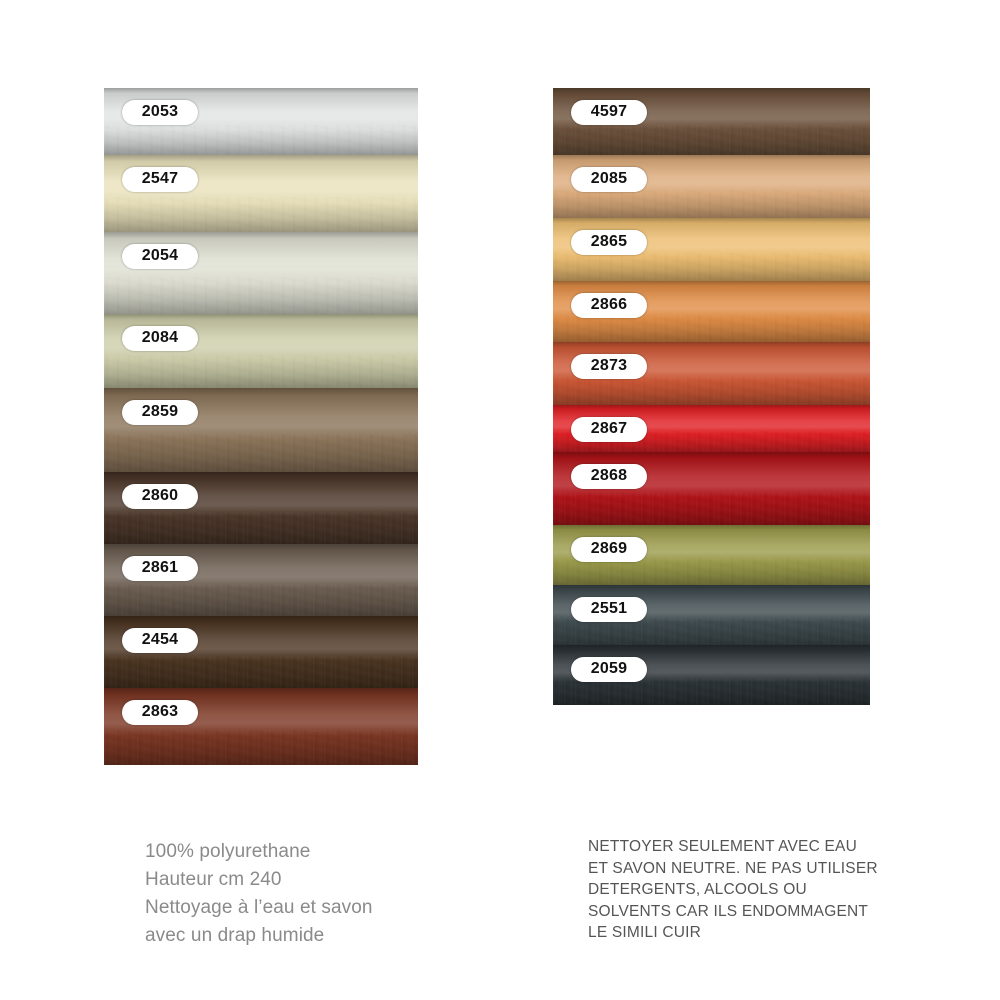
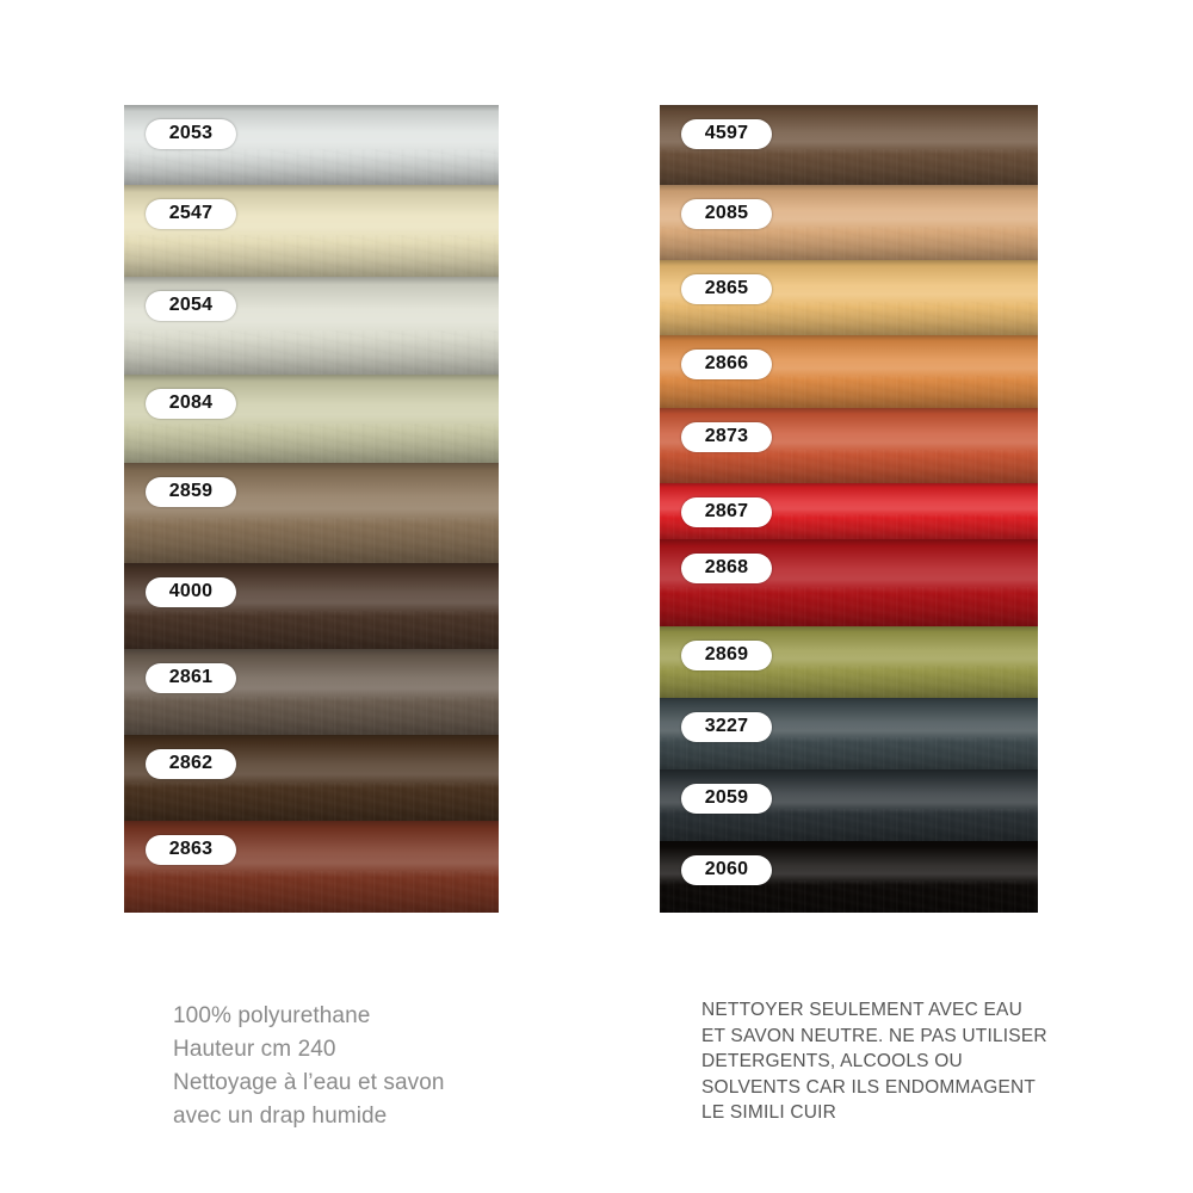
  2053
  2547
  2054
  2084
  2859
- 2860
+ 4000
  2861
- 2454
+ 2862
  2863
  4597
  2085
  2865
  2866
  2873
  2867
  2868
  2869
- 2551
+ 3227
  2059
+ 2060
  100% polyurethane
  Hauteur cm 240
  Nettoyage à l’eau et savon
  avec un drap humide
  NETTOYER SEULEMENT AVEC EAU
  ET SAVON NEUTRE. NE PAS UTILISER
  DETERGENTS, ALCOOLS OU
  SOLVENTS CAR ILS ENDOMMAGENT
  LE SIMILI CUIR
